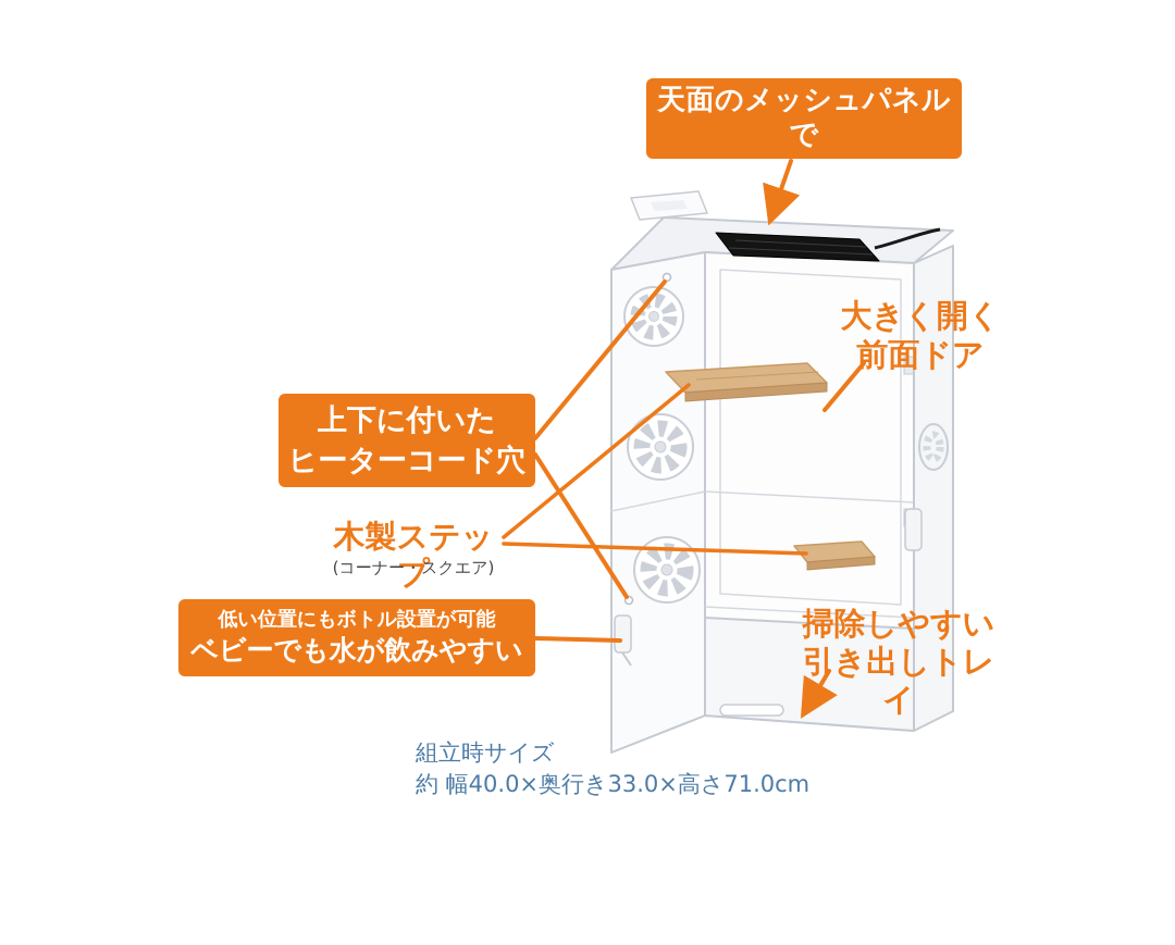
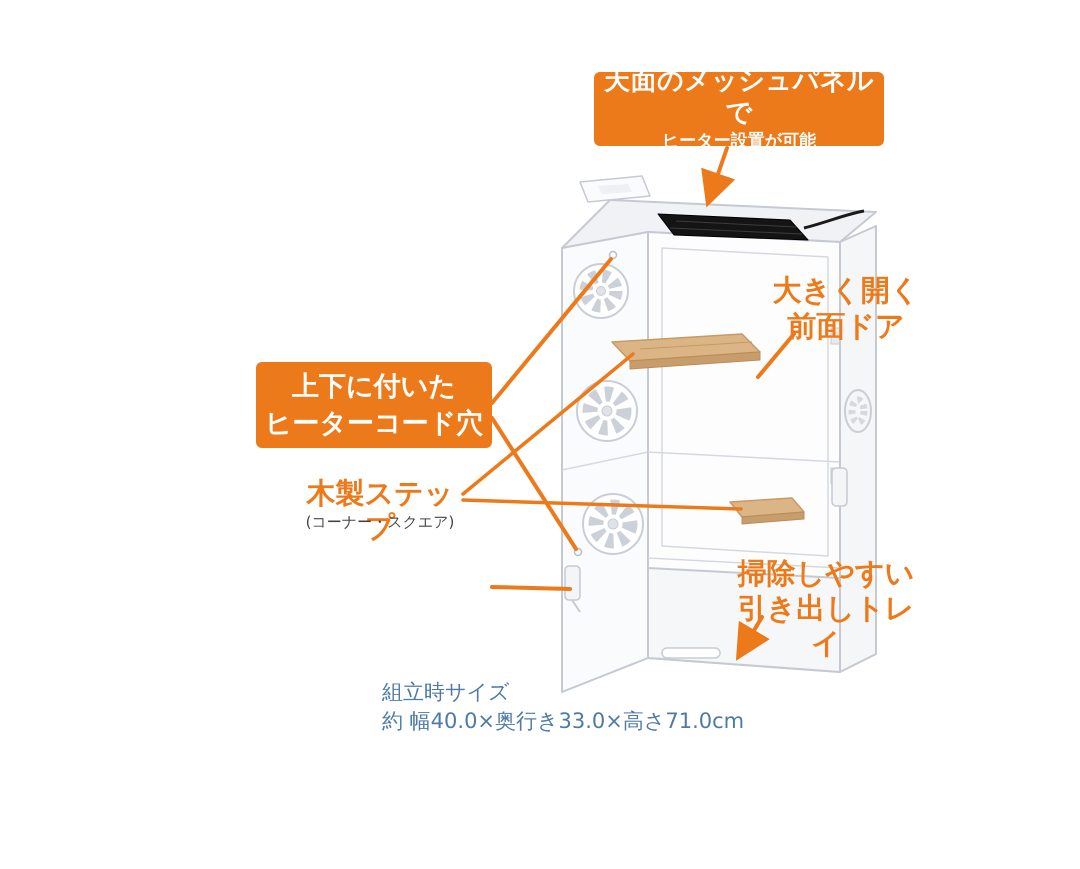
  天面のメッシュパネルで
+ ヒーター設置が可能
  大きく開く
  前面ドア
  上下に付いた
  ヒーターコード穴
  木製ステップ
  (コーナー・スクエア)
- 低い位置にもボトル設置が可能
- ベビーでも水が飲みやすい
  掃除しやすい
  引き出しトレイ
  組立時サイズ
  約 幅40.0×奥行き33.0×高さ71.0cm
